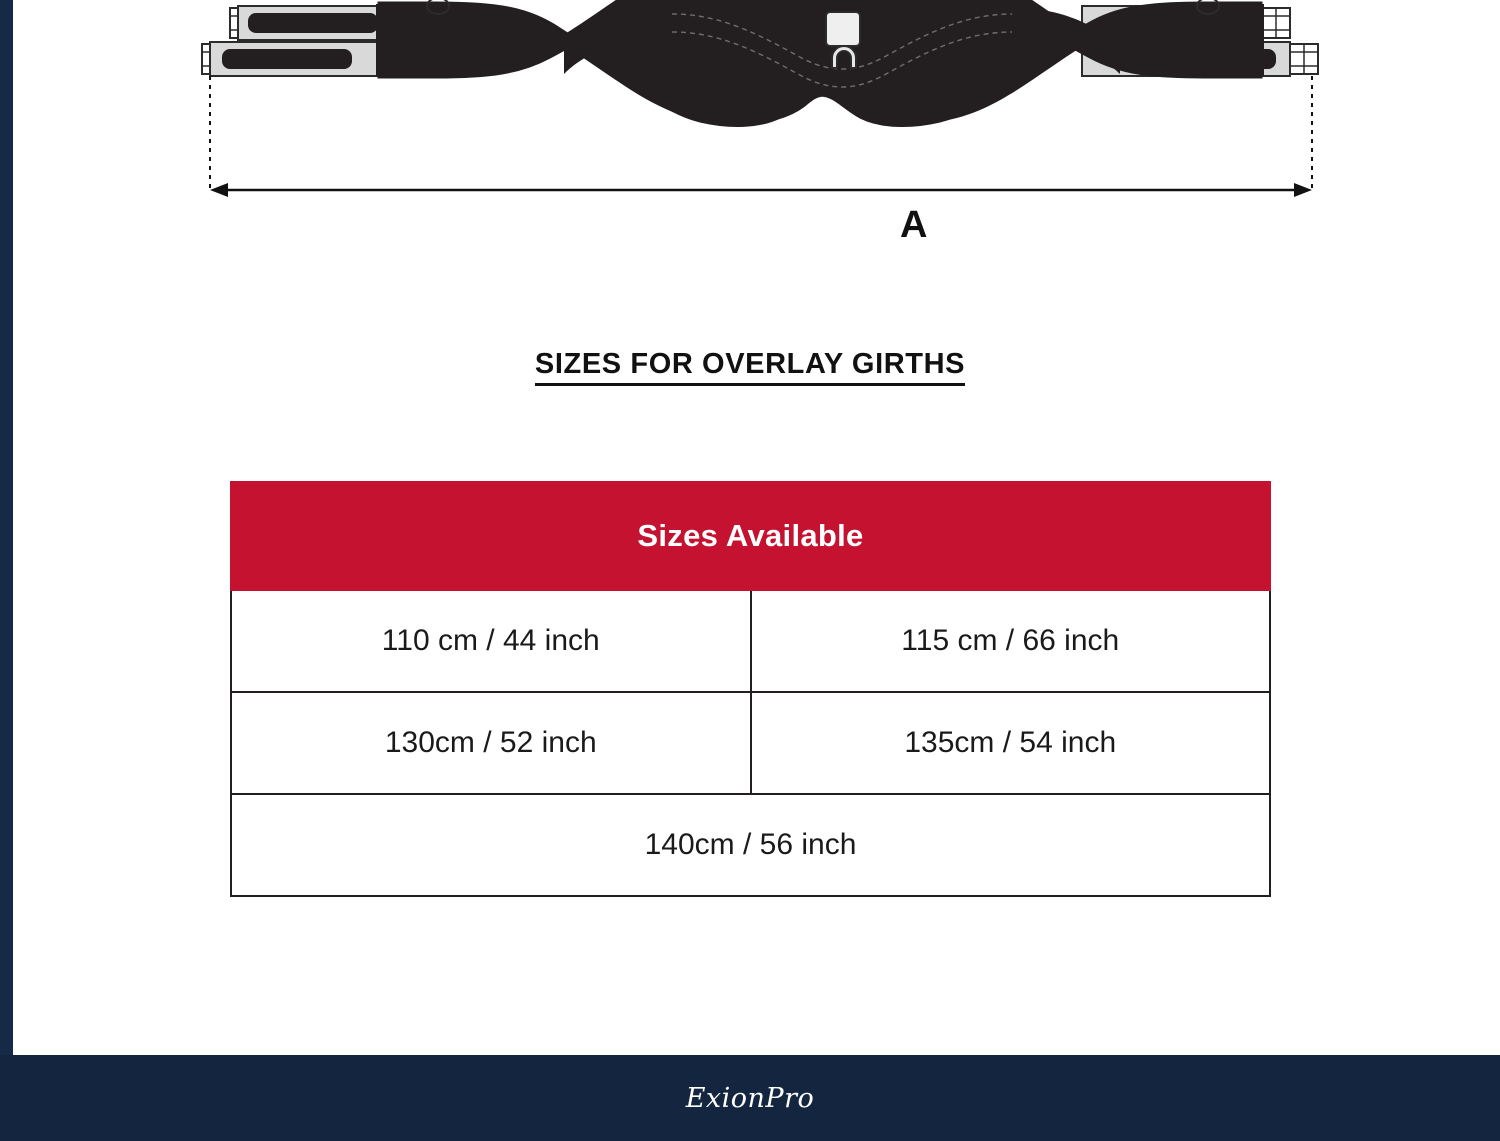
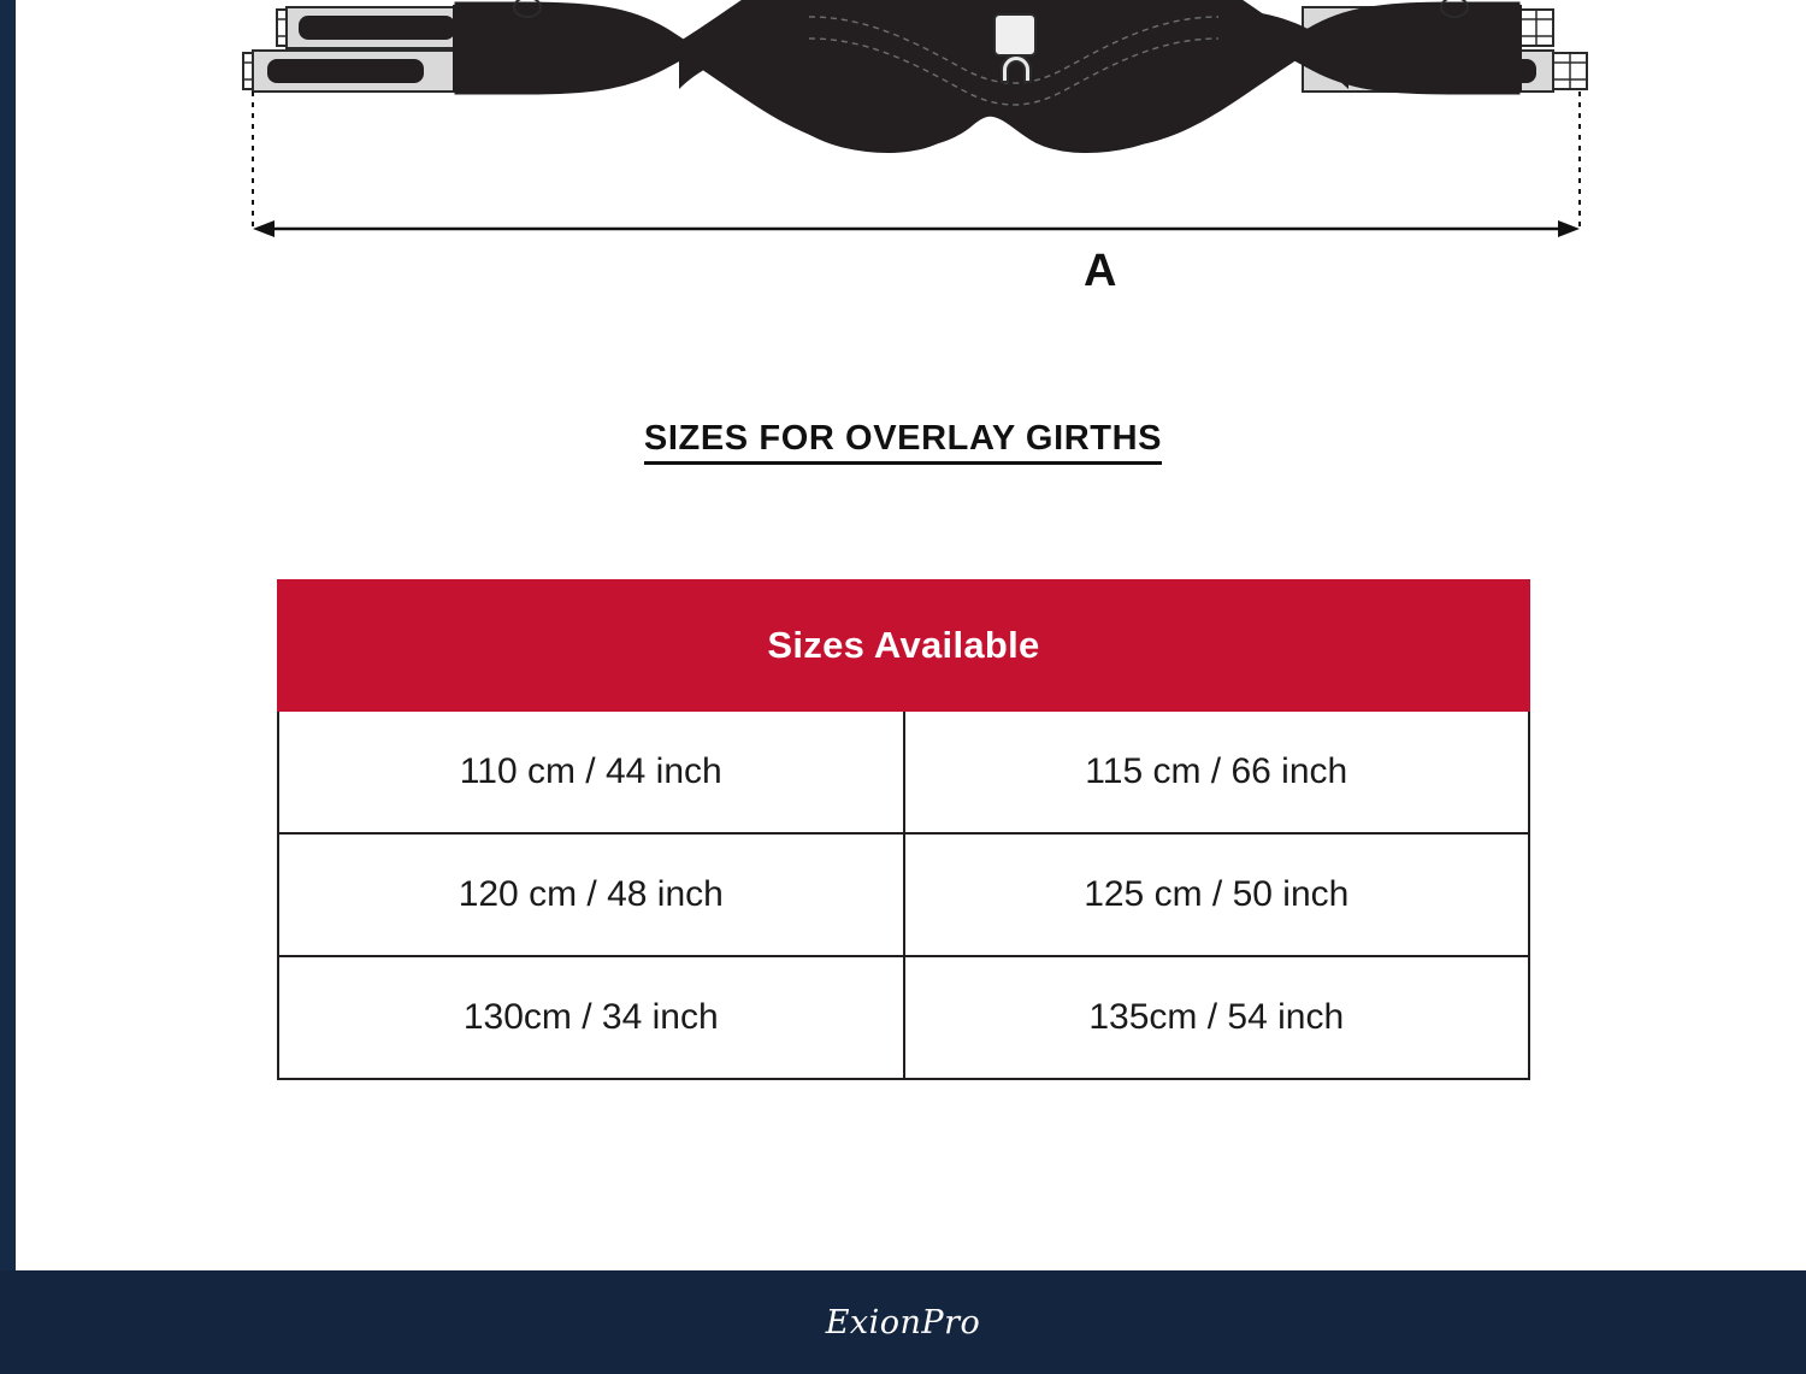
  A
  SIZES FOR OVERLAY GIRTHS
  Sizes Available
  110 cm / 44 inch	115 cm / 66 inch
+ 120 cm / 48 inch	125 cm / 50 inch
- 130cm / 52 inch	135cm / 54 inch
+ 130cm / 34 inch	135cm / 54 inch
- 140cm / 56 inch
  ExionPro
